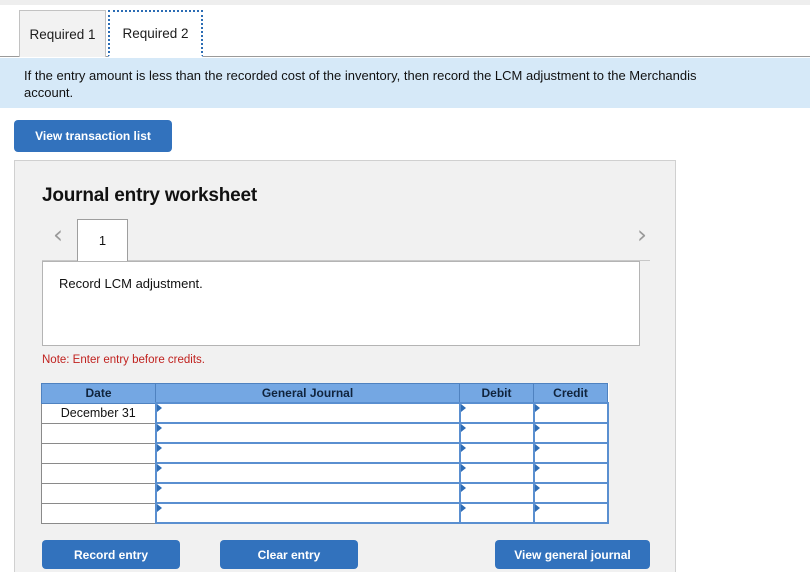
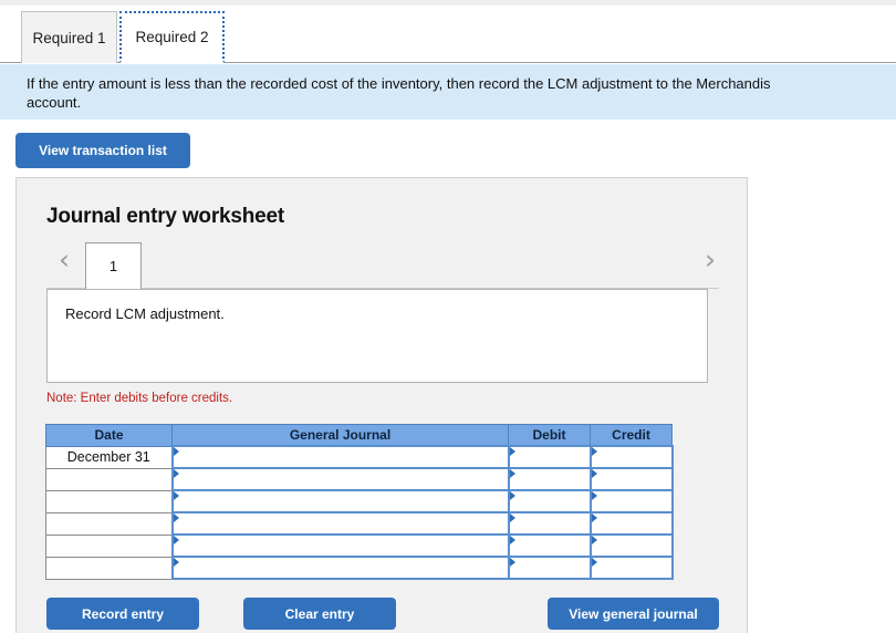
  Required 1
  Required 2
  If the entry amount is less than the recorded cost of the inventory, then record the LCM adjustment to the Merchandis
  account.
  View transaction list
  Journal entry worksheet
  ‹
  ›
  1
  Record LCM adjustment.
- Note: Enter entry before credits.
+ Note: Enter debits before credits.
  Date	General Journal	Debit	Credit
  December 31
  Record entry
  Clear entry
  View general journal
